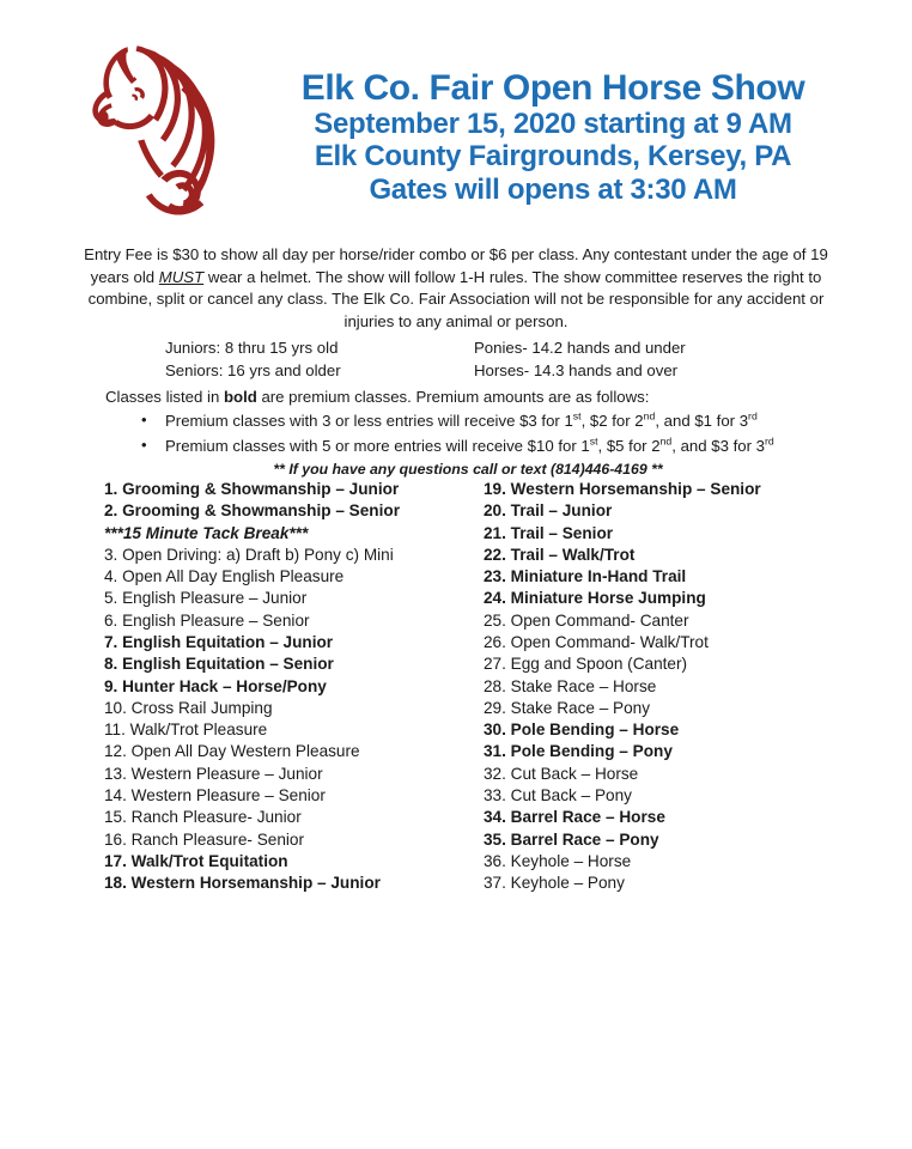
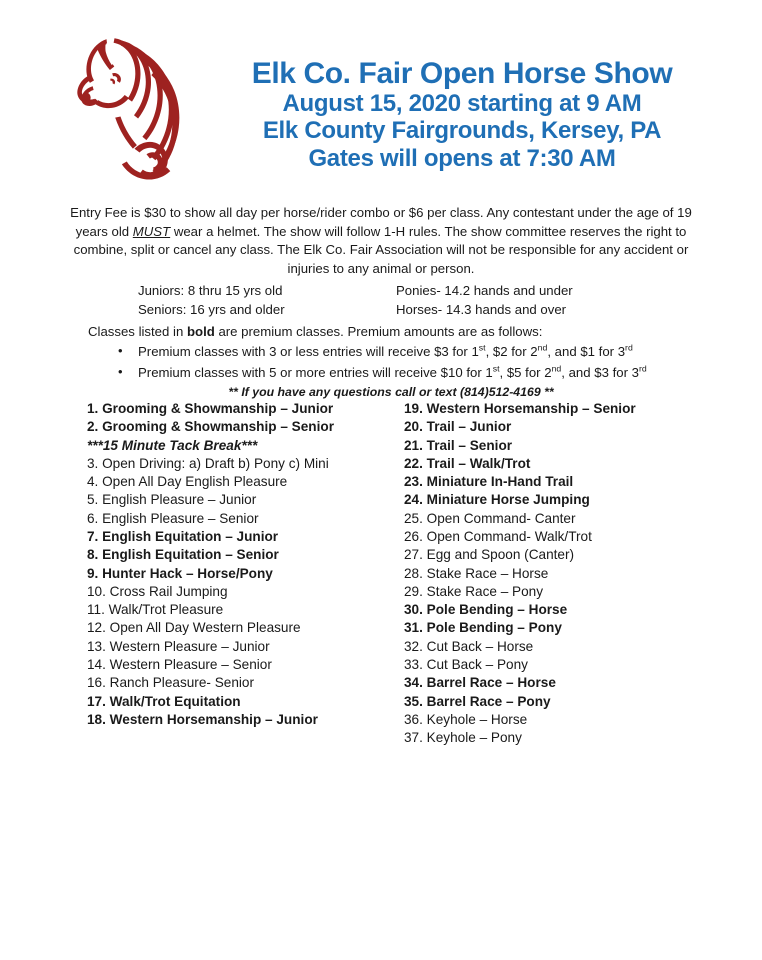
  Elk Co. Fair Open Horse Show
- September 15, 2020 starting at 9 AM
+ August 15, 2020 starting at 9 AM
  Elk County Fairgrounds, Kersey, PA
- Gates will opens at 3:30 AM
+ Gates will opens at 7:30 AM
  Entry Fee is $30 to show all day per horse/rider combo or $6 per class. Any contestant under the age of 19 years old MUST wear a helmet. The show will follow 1-H rules. The show committee reserves the right to combine, split or cancel any class. The Elk Co. Fair Association will not be responsible for any accident or injuries to any animal or person.
  Juniors: 8 thru 15 yrs old	Ponies- 14.2 hands and under
  Seniors: 16 yrs and older	Horses- 14.3 hands and over
  Classes listed in bold are premium classes. Premium amounts are as follows:
  Premium classes with 3 or less entries will receive $3 for 1st, $2 for 2nd, and $1 for 3rd
  Premium classes with 5 or more entries will receive $10 for 1st, $5 for 2nd, and $3 for 3rd
- ** If you have any questions call or text (814)446-4169 **
+ ** If you have any questions call or text (814)512-4169 **
  1. Grooming & Showmanship – Junior
  2. Grooming & Showmanship – Senior
  ***15 Minute Tack Break***
  3. Open Driving: a) Draft b) Pony c) Mini
  4. Open All Day English Pleasure
  5. English Pleasure – Junior
  6. English Pleasure – Senior
  7. English Equitation – Junior
  8. English Equitation – Senior
  9. Hunter Hack – Horse/Pony
  10. Cross Rail Jumping
  11. Walk/Trot Pleasure
  12. Open All Day Western Pleasure
  13. Western Pleasure – Junior
  14. Western Pleasure – Senior
- 15. Ranch Pleasure- Junior
  16. Ranch Pleasure- Senior
  17. Walk/Trot Equitation
  18. Western Horsemanship – Junior
  19. Western Horsemanship – Senior
  20. Trail – Junior
  21. Trail – Senior
  22. Trail – Walk/Trot
  23. Miniature In-Hand Trail
  24. Miniature Horse Jumping
  25. Open Command- Canter
  26. Open Command- Walk/Trot
  27. Egg and Spoon (Canter)
  28. Stake Race – Horse
  29. Stake Race – Pony
  30. Pole Bending – Horse
  31. Pole Bending – Pony
  32. Cut Back – Horse
  33. Cut Back – Pony
  34. Barrel Race – Horse
  35. Barrel Race – Pony
  36. Keyhole – Horse
  37. Keyhole – Pony
